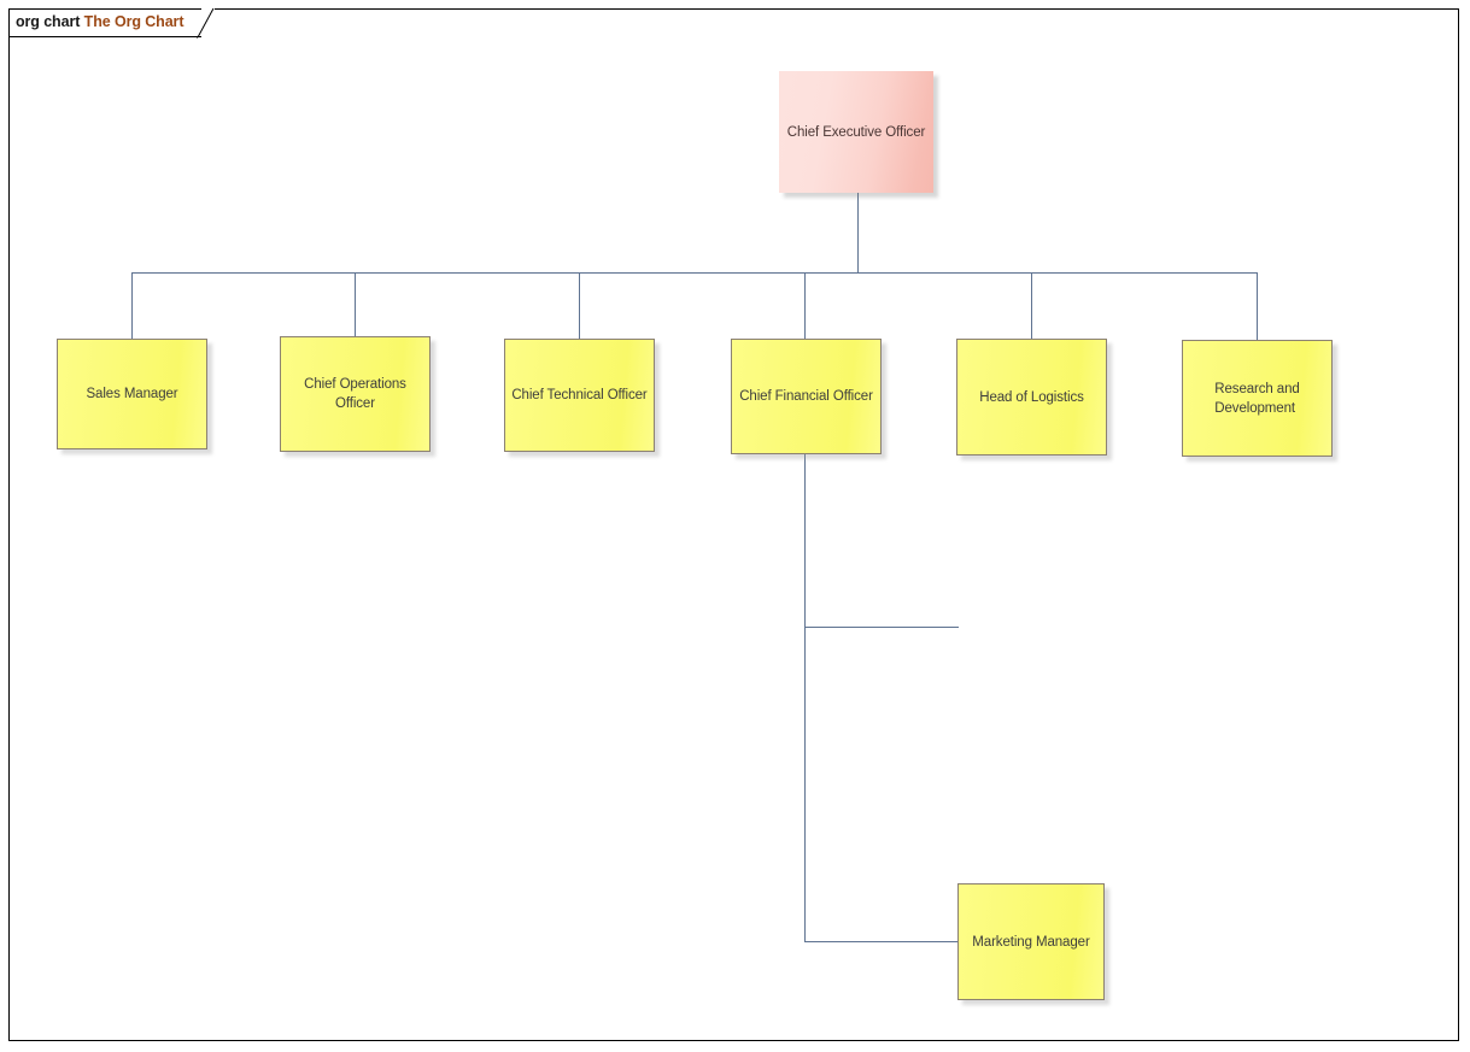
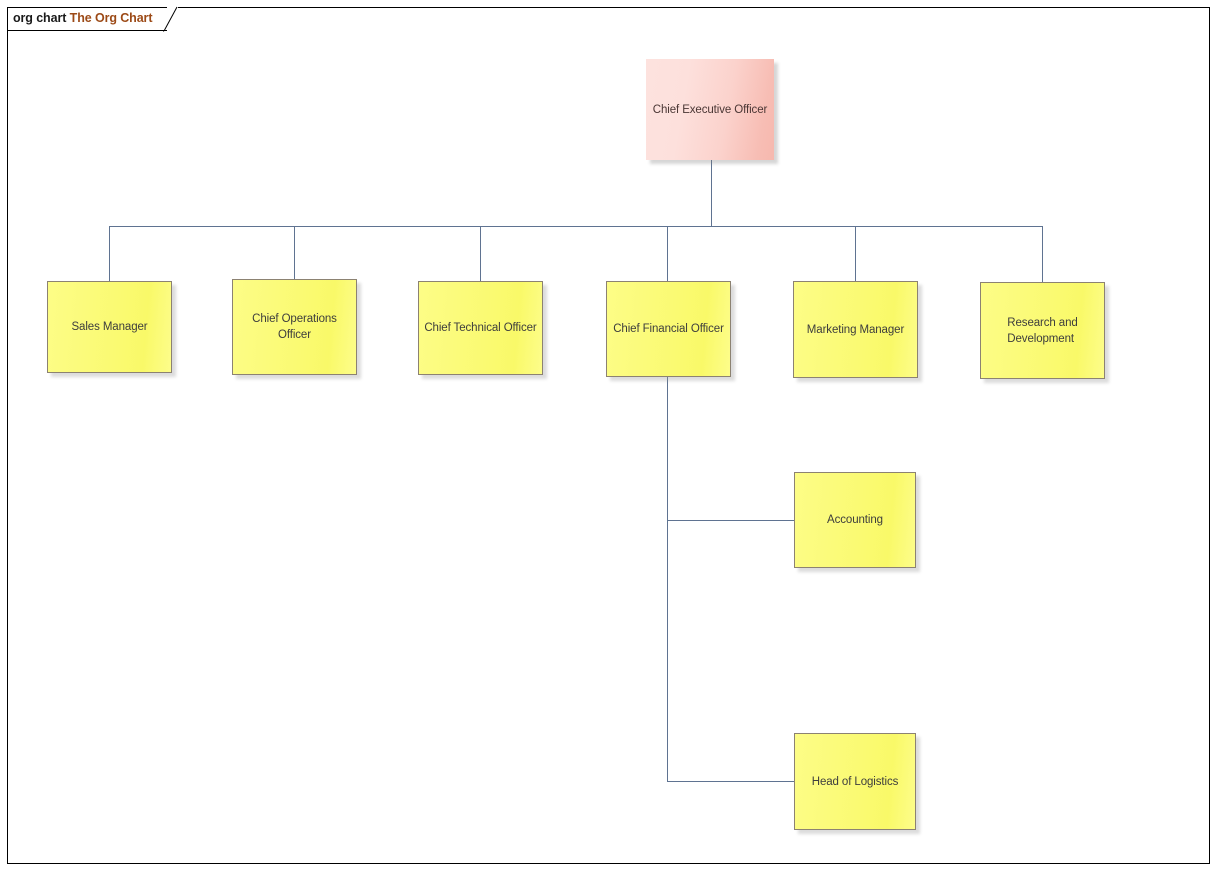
  org chart The Org Chart
  Chief Executive Officer
  Sales Manager
  Chief Operations
  Officer
  Chief Technical Officer
  Chief Financial Officer
- Head of Logistics
+ Marketing Manager
  Research and
  Development
+ Accounting
- Marketing Manager
+ Head of Logistics
